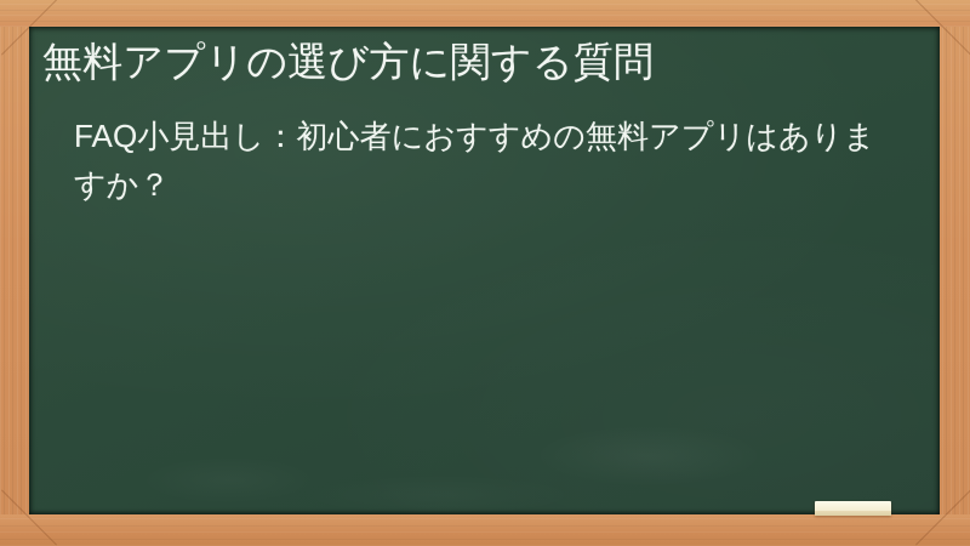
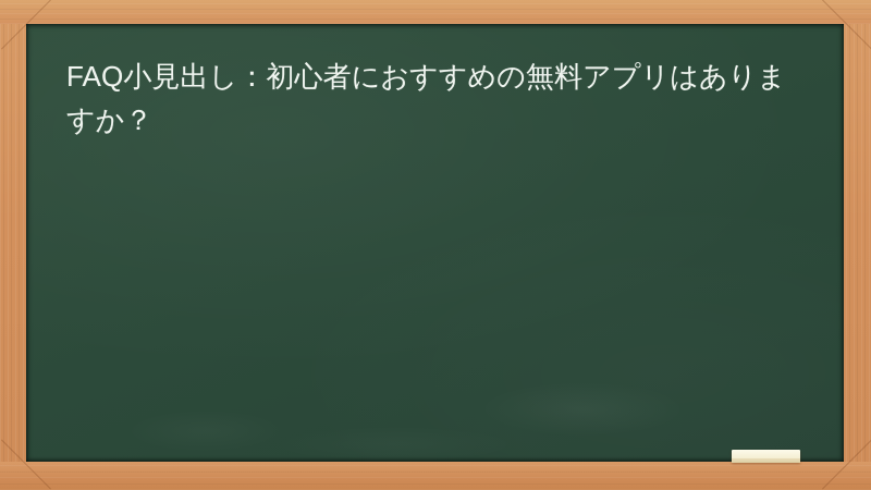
- 無料アプリの選び方に関する質問
  FAQ小見出し：初心者におすすめの無料アプリはありますか？
